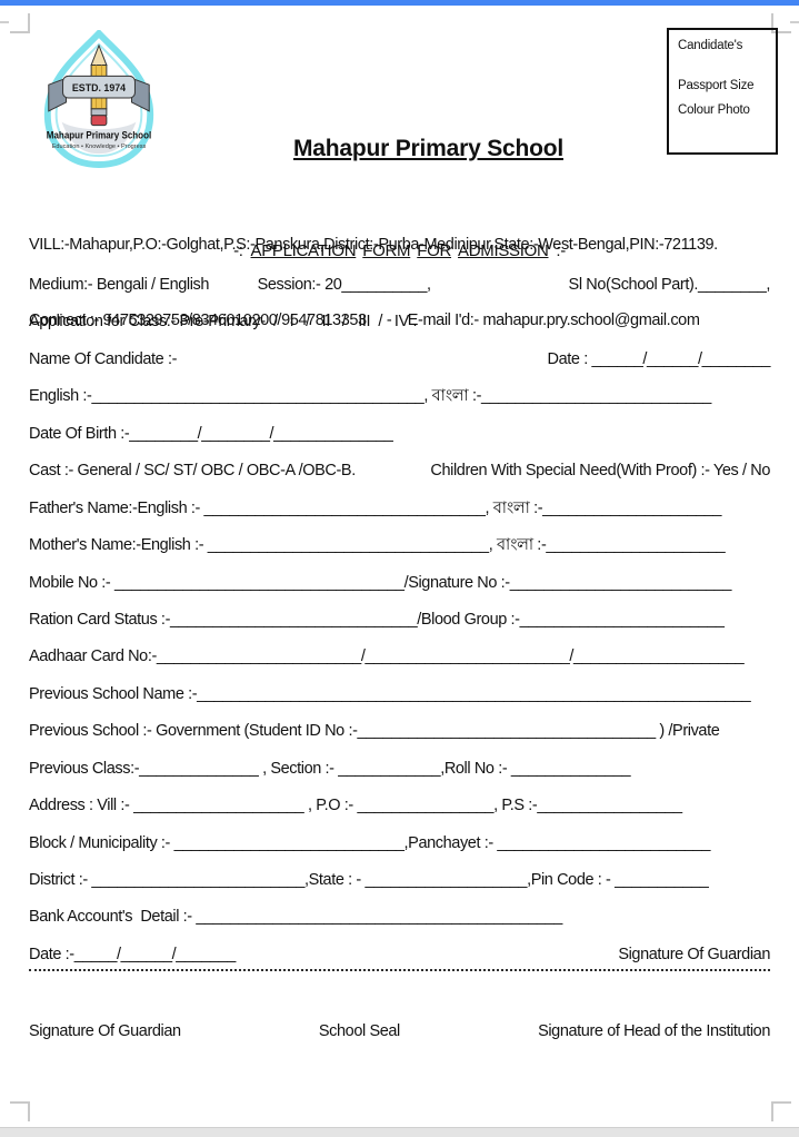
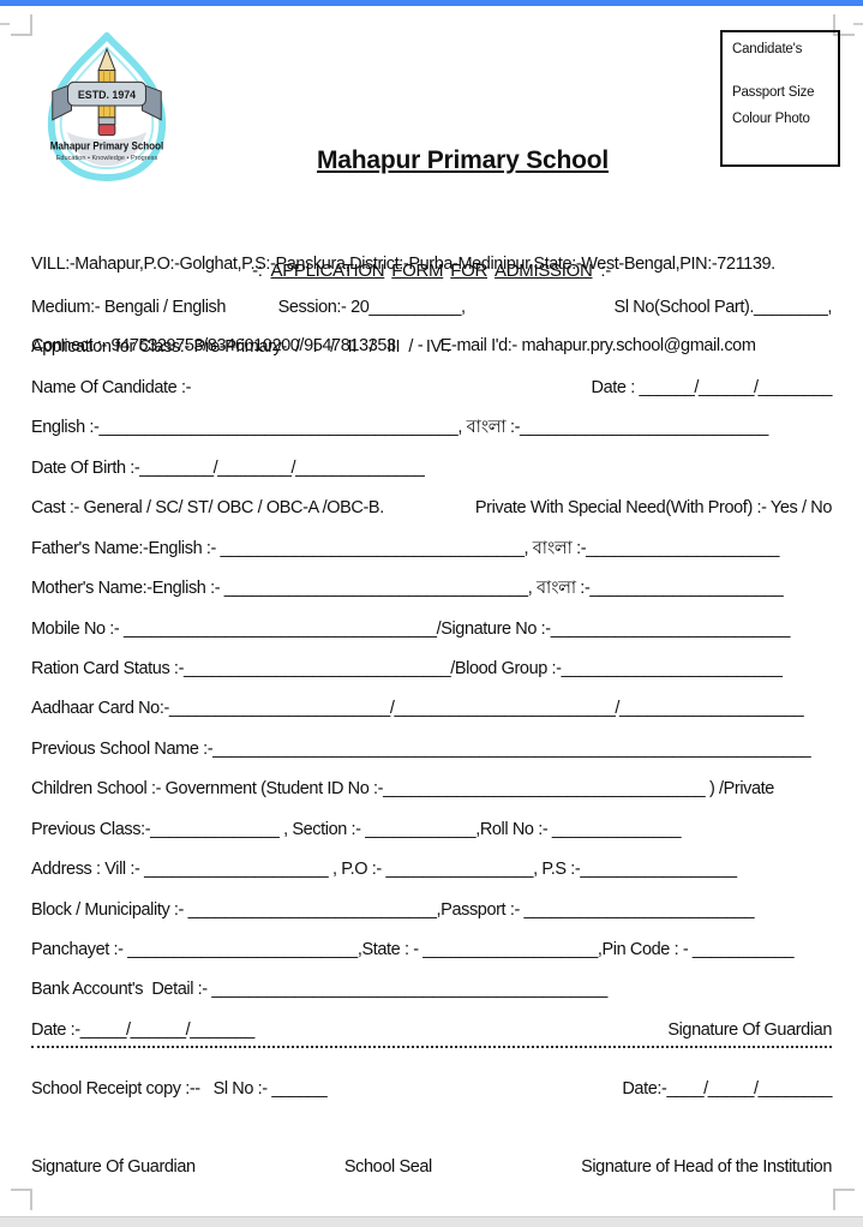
  ESTD. 1974
  Mahapur Primary School
  Candidate's
  Passport Size
  Colour Photo
  Mahapur Primary School
  VILL:-Mahapur,P.O:-Golghat,P.S:-Panskura,District:-Purba-Medinipur,State:-West-Bengal,PIN:-721139.
  Connect :- 9475329753/8346010200/9547813353 - E-mail I'd:- mahapur.pry.school@gmail.com
  -: APPLICATION FORM FOR ADMISSION :-
  Medium:- Bengali / English Session:- 20__________,
  Sl No(School Part).________,
  Application for Class:- Pre-Primary- / I / II / III / IV .
  Name Of Candidate :-
  Date : ______/______/________
  English :-_______________________________________, বাংলা :-___________________________
  Date Of Birth :-________/________/______________
  Cast :- General / SC/ ST/ OBC / OBC-A /OBC-B.
- Children With Special Need(With Proof) :- Yes / No
+ Private With Special Need(With Proof) :- Yes / No
  Father's Name:-English :- _________________________________, বাংলা :-_____________________
  Mother's Name:-English :- _________________________________, বাংলা :-_____________________
  Mobile No :- __________________________________/Signature No :-__________________________
  Ration Card Status :-_____________________________/Blood Group :-________________________
  Aadhaar Card No:-________________________/________________________/____________________
  Previous School Name :-_________________________________________________________________
- Previous School :- Government (Student ID No :-___________________________________ ) /Private
+ Children School :- Government (Student ID No :-___________________________________ ) /Private
  Previous Class:-______________ , Section :- ____________,Roll No :- ______________
  Address : Vill :- ____________________ , P.O :- ________________, P.S :-_________________
- Block / Municipality :- ___________________________,Panchayet :- _________________________
+ Block / Municipality :- ___________________________,Passport :- _________________________
- District :- _________________________,State : - ___________________,Pin Code : - ___________
+ Panchayet :- _________________________,State : - ___________________,Pin Code : - ___________
  Bank Account's Detail :- ___________________________________________
  Date :-_____/______/_______
  Signature Of Guardian
+ School Receipt copy :-- Sl No :- ______
+ Date:-____/_____/________
  Signature Of Guardian
  School Seal
  Signature of Head of the Institution
